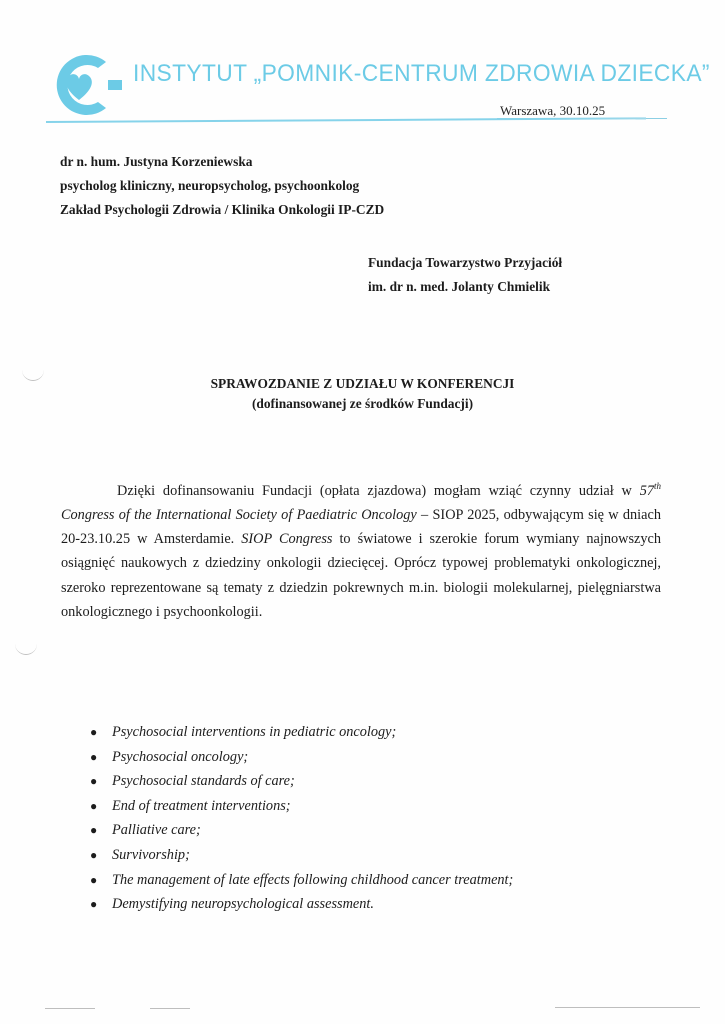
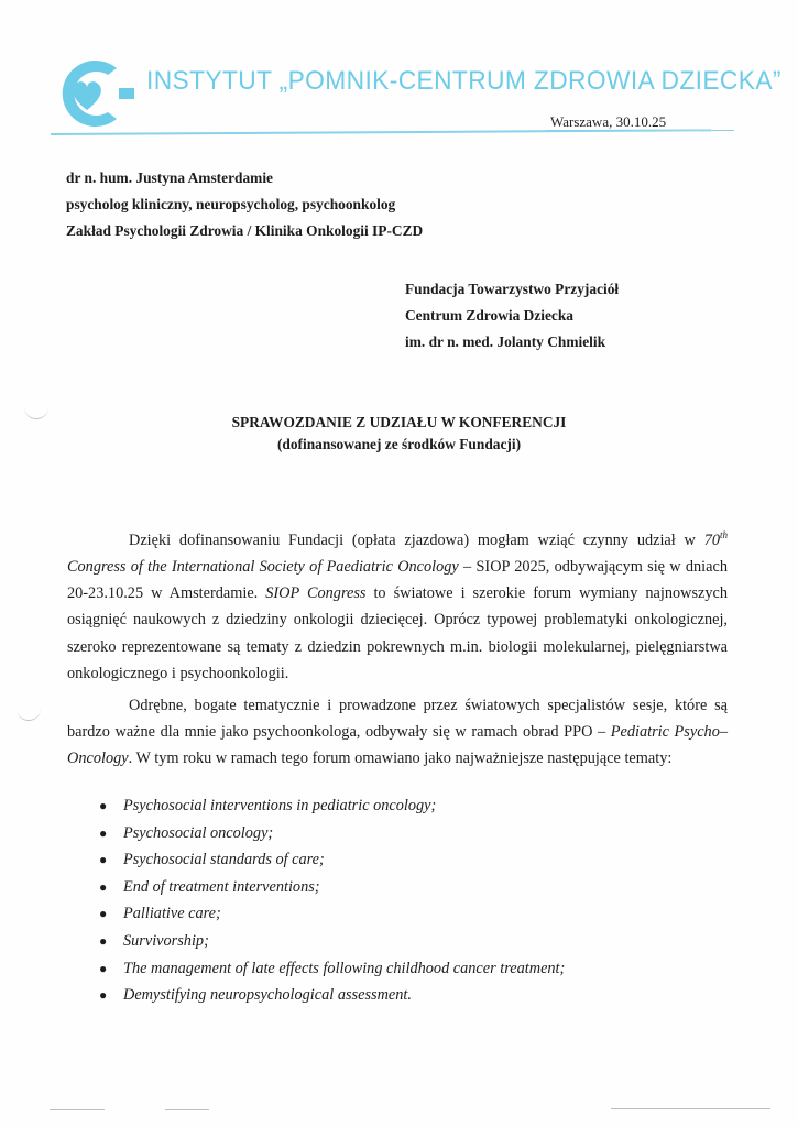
  INSTYTUT „POMNIK-CENTRUM ZDROWIA DZIECKA”
  Warszawa, 30.10.25
- dr n. hum. Justyna Korzeniewska
+ dr n. hum. Justyna Amsterdamie
  psycholog kliniczny, neuropsycholog, psychoonkolog
  Zakład Psychologii Zdrowia / Klinika Onkologii IP-CZD
  Fundacja Towarzystwo Przyjaciół
+ Centrum Zdrowia Dziecka
  im. dr n. med. Jolanty Chmielik
  SPRAWOZDANIE Z UDZIAŁU W KONFERENCJI
  (dofinansowanej ze środków Fundacji)
- Dzięki dofinansowaniu Fundacji (opłata zjazdowa) mogłam wziąć czynny udział w 57th Congress of the International Society of Paediatric Oncology – SIOP 2025, odbywającym się w dniach 20-23.10.25 w Amsterdamie. SIOP Congress to światowe i szerokie forum wymiany najnowszych osiągnięć naukowych z dziedziny onkologii dziecięcej. Oprócz typowej problematyki onkologicznej, szeroko reprezentowane są tematy z dziedzin pokrewnych m.in. biologii molekularnej, pielęgniarstwa onkologicznego i psychoonkologii.
+ Dzięki dofinansowaniu Fundacji (opłata zjazdowa) mogłam wziąć czynny udział w 70th Congress of the International Society of Paediatric Oncology – SIOP 2025, odbywającym się w dniach 20-23.10.25 w Amsterdamie. SIOP Congress to światowe i szerokie forum wymiany najnowszych osiągnięć naukowych z dziedziny onkologii dziecięcej. Oprócz typowej problematyki onkologicznej, szeroko reprezentowane są tematy z dziedzin pokrewnych m.in. biologii molekularnej, pielęgniarstwa onkologicznego i psychoonkologii.
+ Odrębne, bogate tematycznie i prowadzone przez światowych specjalistów sesje, które są bardzo ważne dla mnie jako psychoonkologa, odbywały się w ramach obrad PPO – Pediatric Psycho–Oncology. W tym roku w ramach tego forum omawiano jako najważniejsze następujące tematy:
  ●
  Psychosocial interventions in pediatric oncology;
  ●
  Psychosocial oncology;
  ●
  Psychosocial standards of care;
  ●
  End of treatment interventions;
  ●
  Palliative care;
  ●
  Survivorship;
  ●
  The management of late effects following childhood cancer treatment;
  ●
  Demystifying neuropsychological assessment.
